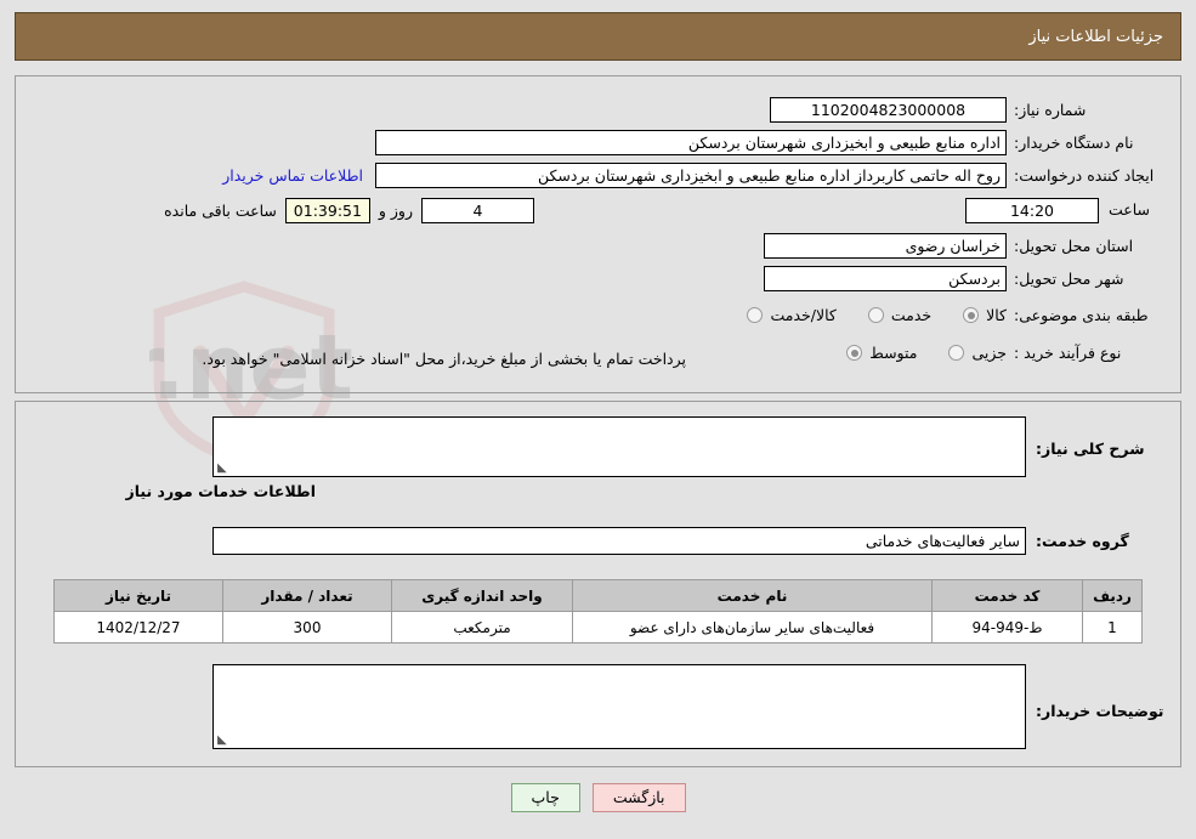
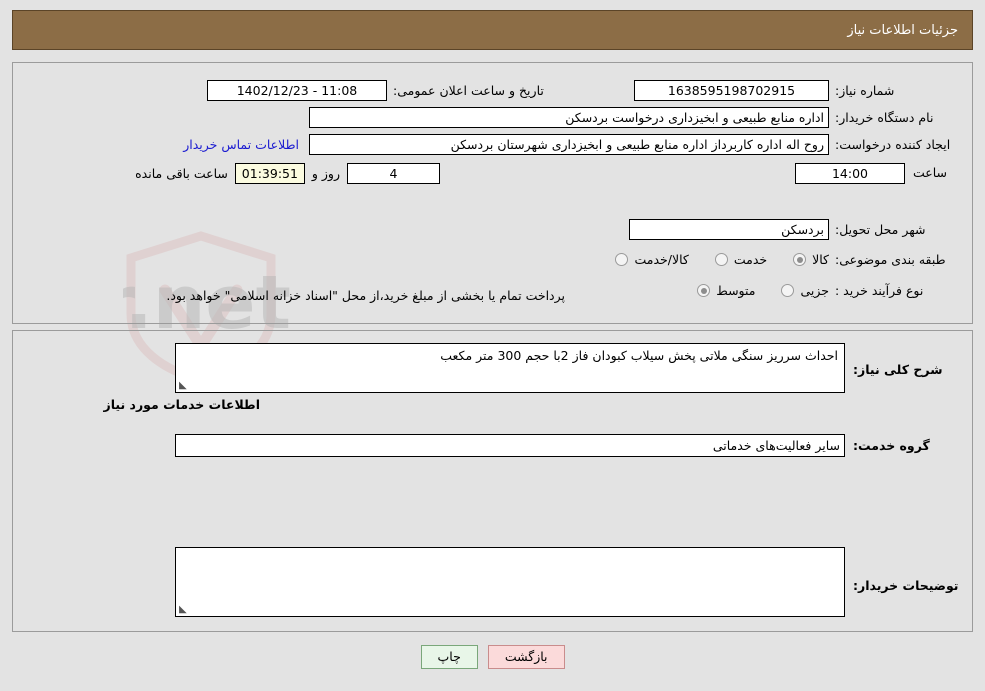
  جزئیات اطلاعات نیاز
  شماره نیاز:
- 1102004823000008
+ 1638595198702915
+ تاریخ و ساعت اعلان عمومی:
+ 11:08 - 1402/12/23
  نام دستگاه خریدار:
- اداره منابع طبیعی و ابخیزداری شهرستان بردسکن
+ اداره منابع طبیعی و ابخیزداری درخواست بردسکن
  ایجاد کننده درخواست:
- روح اله حاتمی کاربرداز اداره منابع طبیعی و ابخیزداری شهرستان بردسکن
+ روح اله اداره کاربرداز اداره منابع طبیعی و ابخیزداری شهرستان بردسکن
  اطلاعات تماس خریدار
  ساعت
- 14:20
+ 14:00
  4
  روز و
  01:39:51
  ساعت باقی مانده
- استان محل تحویل:
- خراسان رضوی
  شهر محل تحویل:
  بردسکن
  طبقه بندی موضوعی:
  کالا
  خدمت
  کالا/خدمت
  نوع فرآیند خرید :
  جزیی
  متوسط
  پرداخت تمام یا بخشی از مبلغ خرید،از محل "اسناد خزانه اسلامی" خواهد بود.
  شرح کلی نیاز:
+ احداث سرریز سنگی ملاتی پخش سیلاب کبودان فاز 2با حجم 300 متر مکعب
  اطلاعات خدمات مورد نیاز
  گروه خدمت:
  سایر فعالیت‌های خدماتی
- ردیف	کد خدمت	نام خدمت	واحد اندازه گیری	تعداد / مقدار	تاریخ نیاز
- 1	ط-949-94	فعالیت‌های سایر سازمان‌های دارای عضو	مترمکعب	300	1402/12/27
  توضیحات خریدار:
  بازگشت
  چاپ
